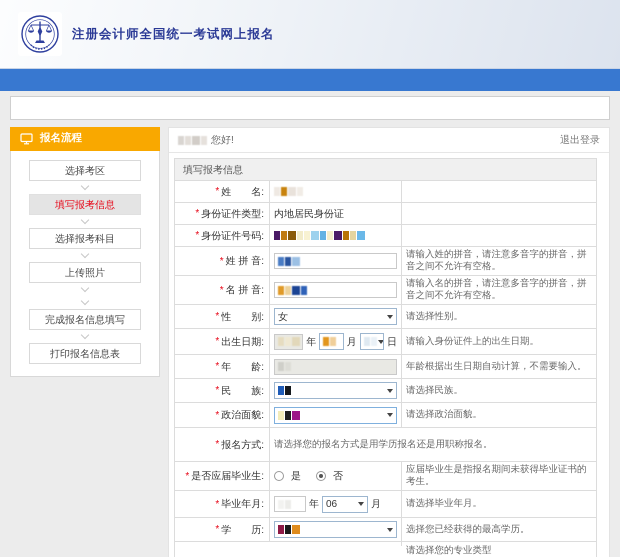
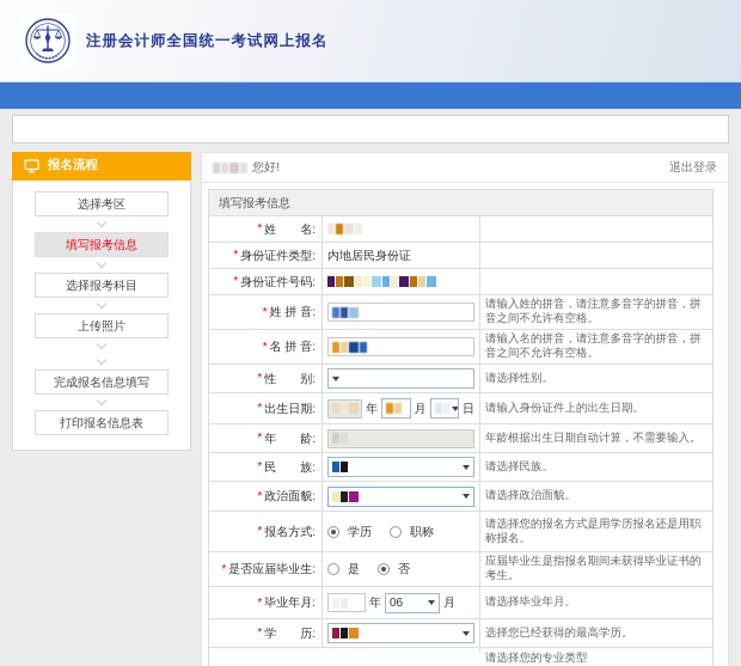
  注册会计师全国统一考试网上报名
  报名流程
  选择考区
  填写报考信息
  选择报考科目
  上传照片
  完成报名信息填写
  打印报名信息表
  您好!
  退出登录
  填写报考信息
  *
  姓 名:
  *
  身份证件类型:
  内地居民身份证
  *
  身份证件号码:
  *
  姓 拼 音:
  请输入姓的拼音，请注意多音字的拼音，拼音之间不允许有空格。
  *
  名 拼 音:
  请输入名的拼音，请注意多音字的拼音，拼音之间不允许有空格。
  *
  性 别:
- 女
  请选择性别。
  *
  出生日期:
  年
  月
  日
  请输入身份证件上的出生日期。
  *
  年 龄:
  年龄根据出生日期自动计算，不需要输入。
  *
  民 族:
  请选择民族。
  *
  政治面貌:
  请选择政治面貌。
  *
  报名方式:
+ 学历
+ 职称
  请选择您的报名方式是用学历报名还是用职称报名。
  *
  是否应届毕业生:
  是
  否
  应届毕业生是指报名期间未获得毕业证书的考生。
  *
  毕业年月:
  年
  06
  月
  请选择毕业年月。
  *
  学 历:
  选择您已经获得的最高学历。
  请选择您的专业类型
